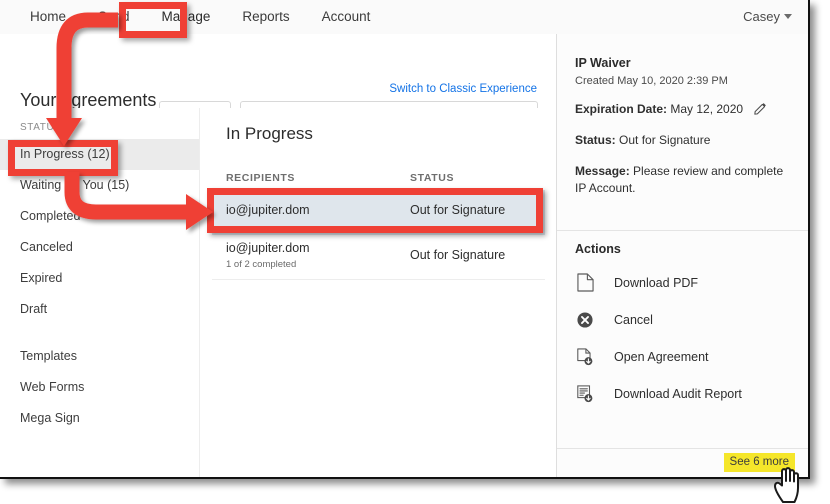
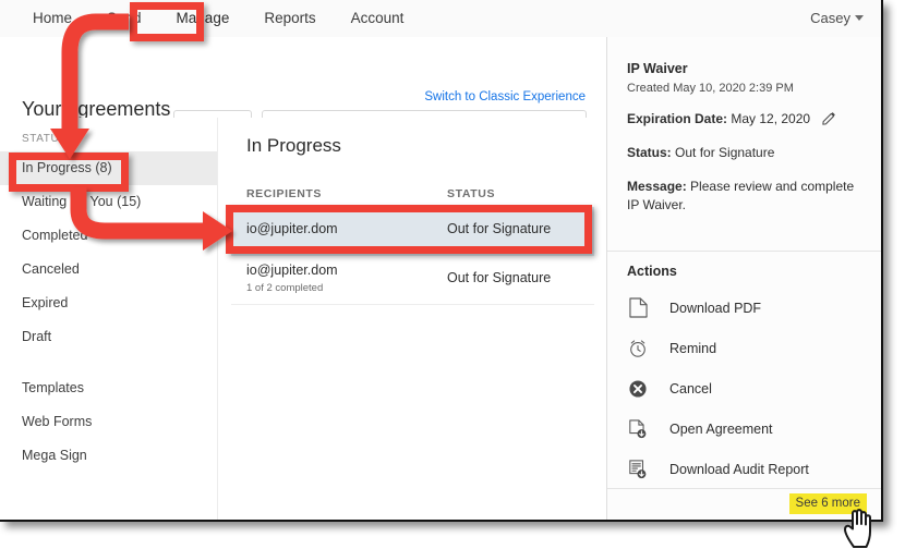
  Home
  Manage
  Reports
  Account
  Casey
  Yourgreements
  Switch to Classic Experience
  STATU
- In Progress (12)
+ In Progress (8)
  Waiting You (15)
  Completed
  Canceled
  Expired
  Draft
  Templates
  Web Forms
  Mega Sign
  In Progress
  RECIPIENTS
  STATUS
  io@jupiter.dom
  Out for Signature
  io@jupiter.dom
  1 of 2 completed
  Out for Signature
  IP Waiver
  Created May 10, 2020 2:39 PM
  Expiration Date: May 12, 2020
  Status: Out for Signature
- Message: Please review and complete IP Account.
+ Message: Please review and complete IP Waiver.
  Actions
  Download PDF
+ Remind
  Cancel
  Open Agreement
  Download Audit Report
  See 6 more
